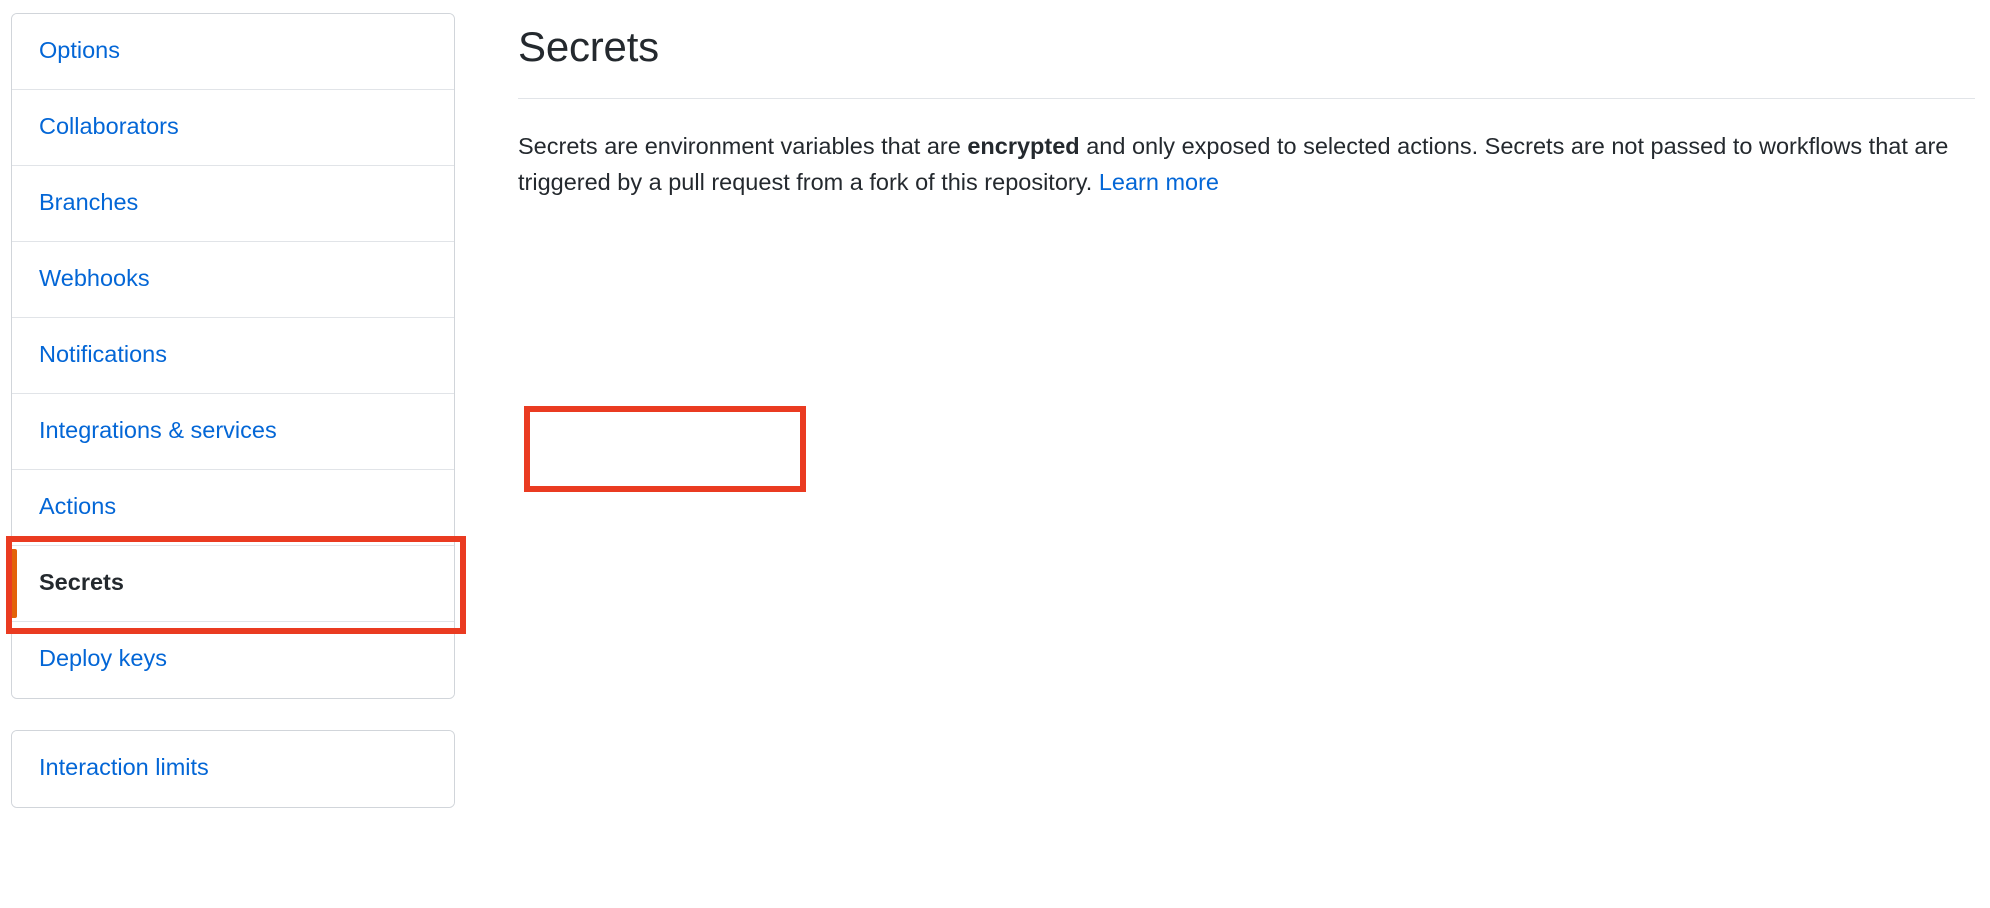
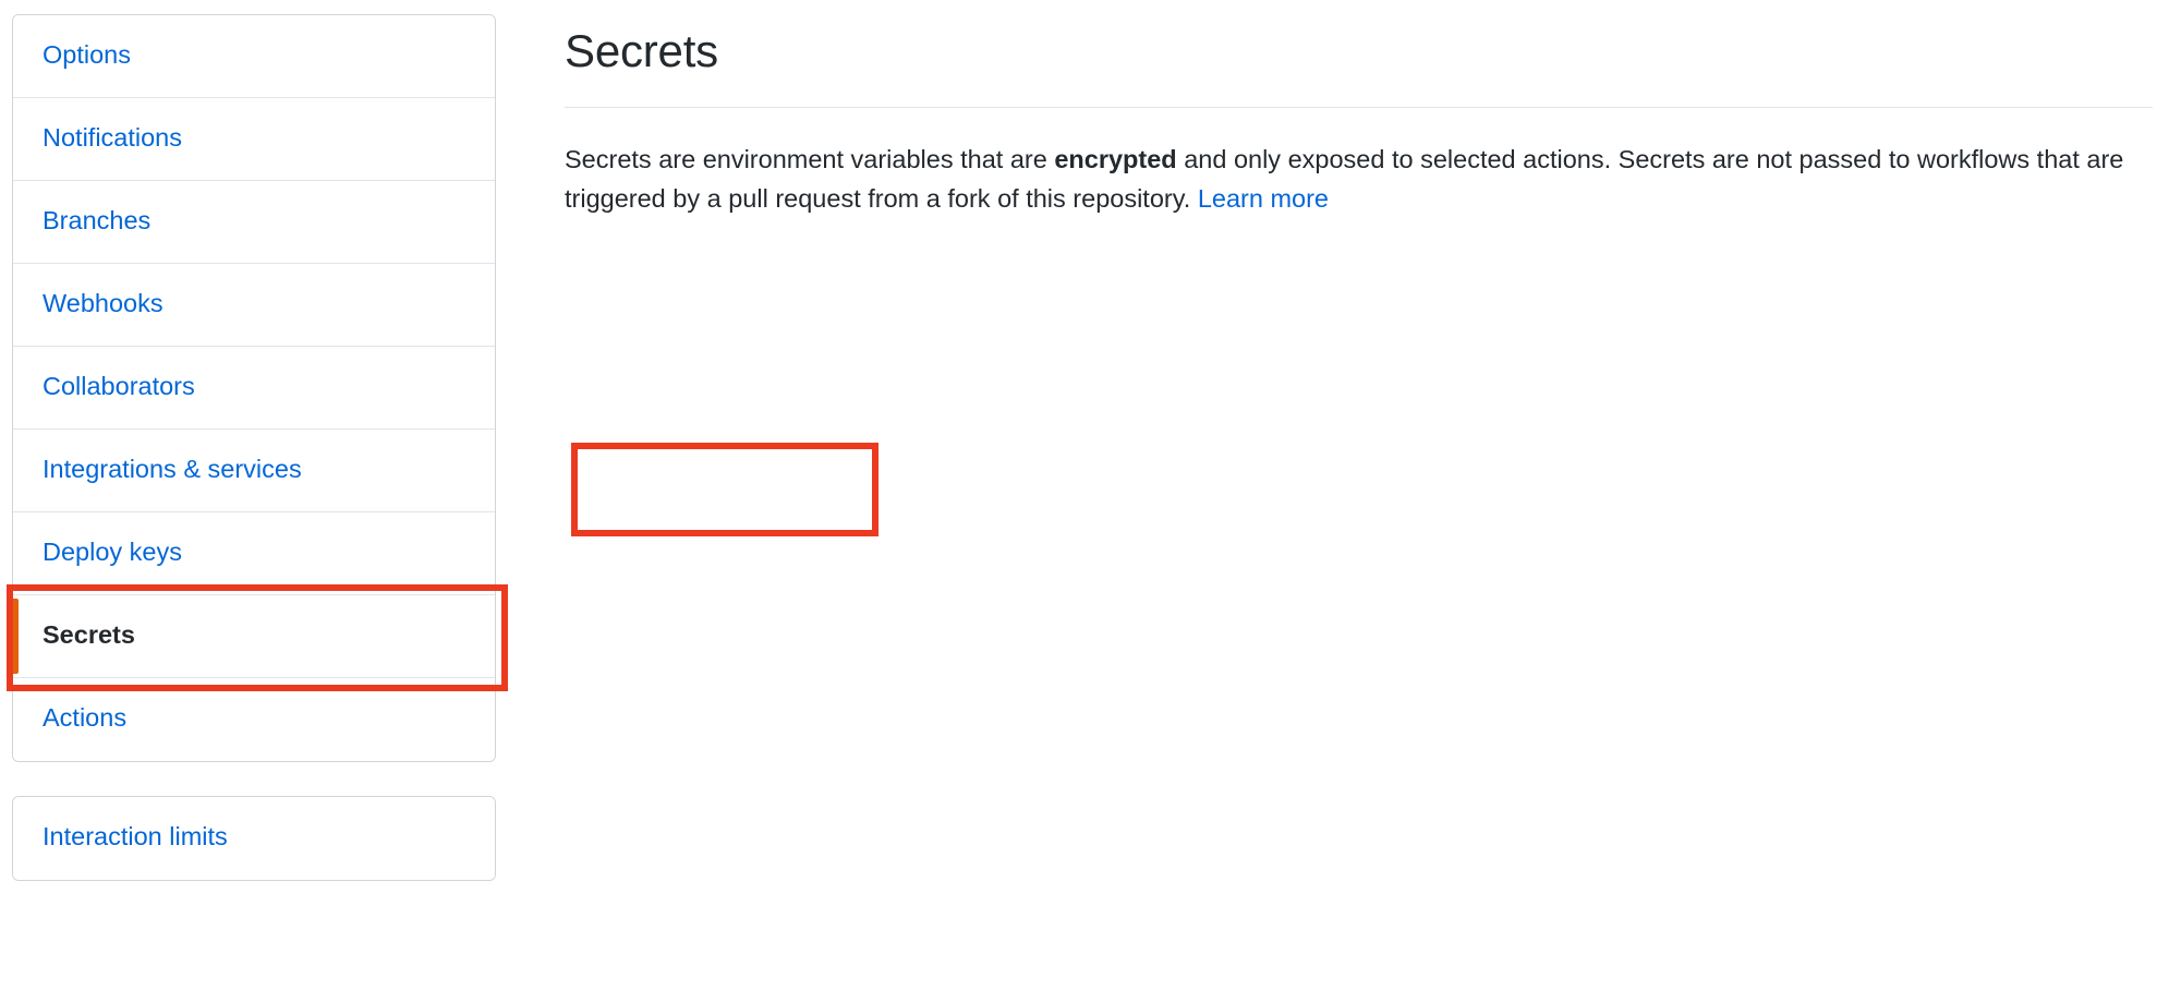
  Options
- Collaborators
+ Notifications
  Branches
  Webhooks
- Notifications
+ Collaborators
  Integrations & services
- Actions
+ Deploy keys
  Secrets
- Deploy keys
+ Actions
  Interaction limits
  Secrets
  Secrets are environment variables that are encrypted and only exposed to selected actions. Secrets are not passed to workflows that are triggered by a pull request from a fork of this repository. Learn more
